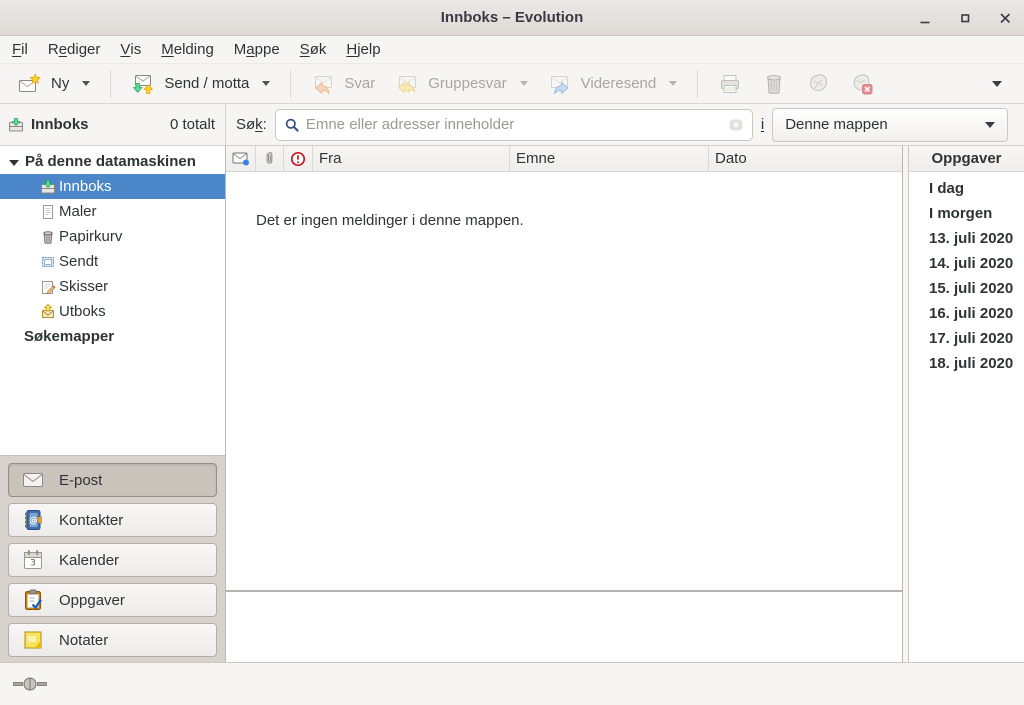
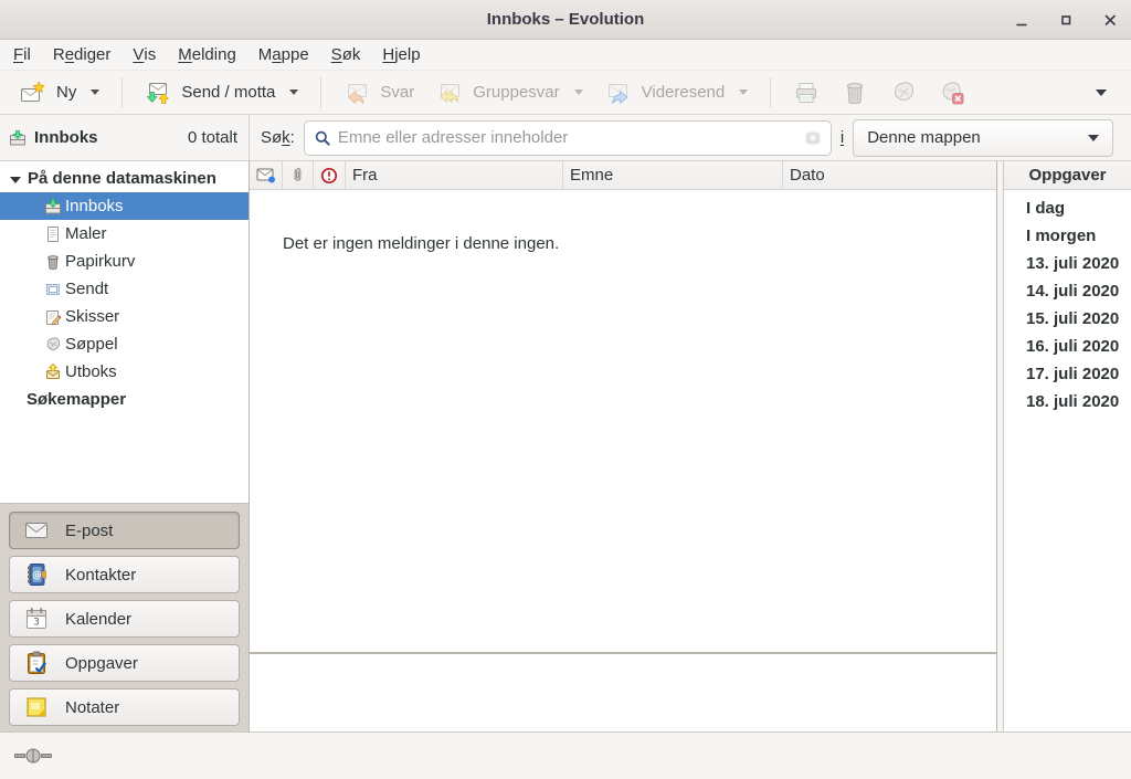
  Innboks – Evolution
  F
  il
  R
  e
  diger
  V
  is
  M
  elding
  M
  a
  ppe
  S
  øk
  H
  jelp
  Ny
  Send / motta
  Svar
  Gruppesvar
  Videresend
  Innboks
  0 totalt
  Søk:
  Emne eller adresser inneholder
  i
  Denne mappen
  På denne datamaskinen
  Innboks
  Maler
  Papirkurv
  Sendt
  Skisser
+ Søppel
  Utboks
  Søkemapper
  E-post
  @
  Kontakter
  3
  Kalender
  Oppgaver
  Notater
  Fra
  Emne
  Dato
- Det er ingen meldinger i denne mappen.
+ Det er ingen meldinger i denne ingen.
  Oppgaver
  I dag
  I morgen
  13. juli 2020
  14. juli 2020
  15. juli 2020
  16. juli 2020
  17. juli 2020
  18. juli 2020
